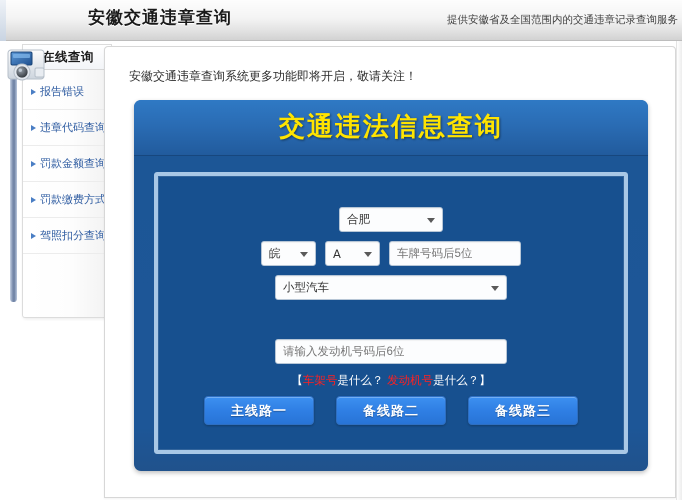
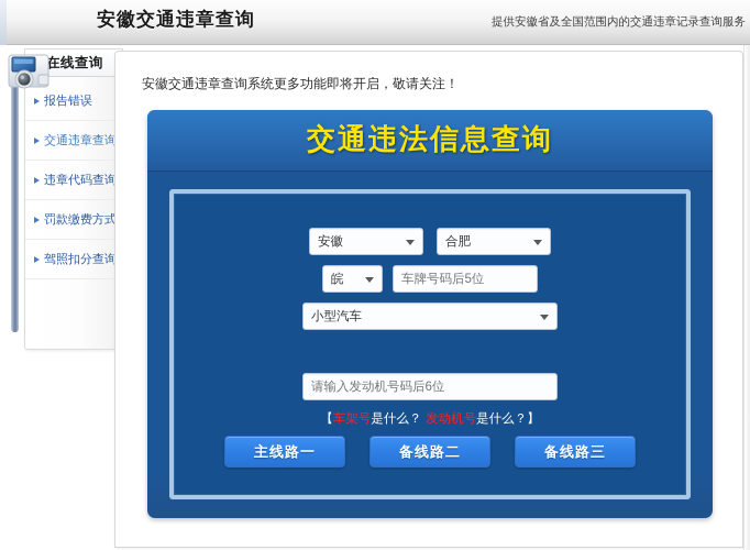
  安徽交通违章查询
  提供安徽省及全国范围内的交通违章记录查询服务
  报告错误
+ 交通违章查询
  违章代码查询
- 罚款金额查询
  罚款缴费方式
  驾照扣分查询
  在线查询
  安徽交通违章查询系统更多功能即将开启，敬请关注！
  交通违法信息查询
+ 安徽
  合肥
  皖
- A
  车牌号码后5位
  小型汽车
  请输入发动机号码后6位
  【车架号是什么？ 发动机号是什么？】
  主线路一
  备线路二
  备线路三
